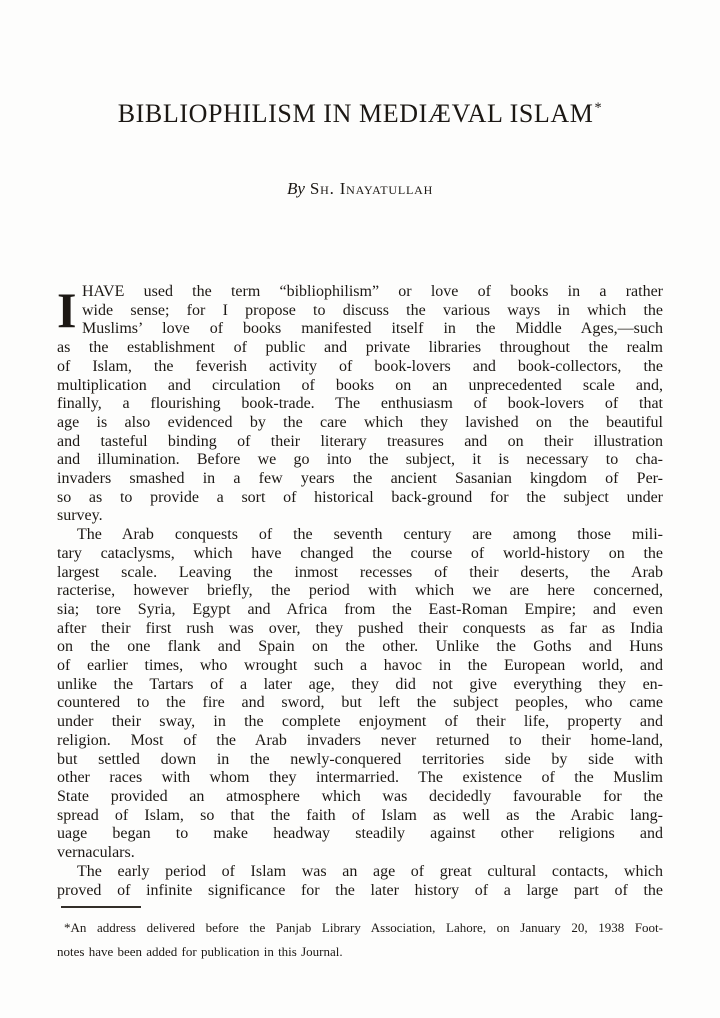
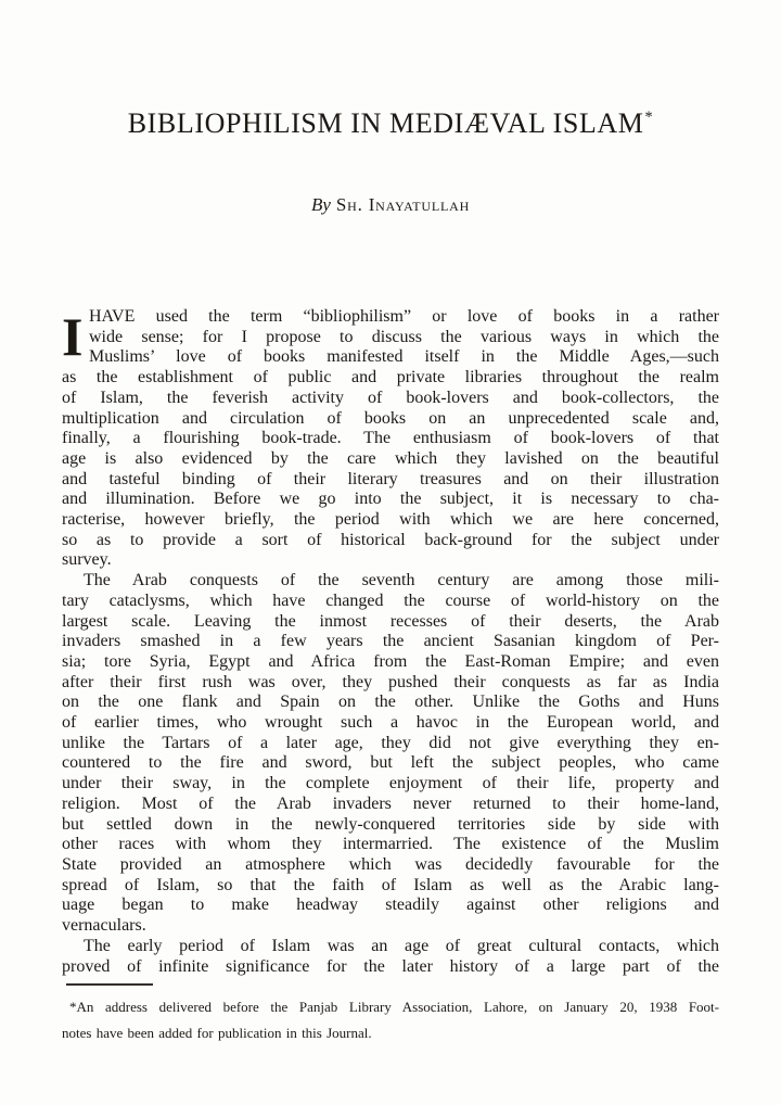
  BIBLIOPHILISM IN MEDIÆVAL ISLAM*
  By Sh. Inayatullah
  I
  HAVE used the term “bibliophilism” or love of books in a rather
  wide sense; for I propose to discuss the various ways in which the
  Muslims’ love of books manifested itself in the Middle Ages,—such
  as the establishment of public and private libraries throughout the realm
  of Islam, the feverish activity of book-lovers and book-collectors, the
  multiplication and circulation of books on an unprecedented scale and,
  finally, a flourishing book-trade. The enthusiasm of book-lovers of that
  age is also evidenced by the care which they lavished on the beautiful
  and tasteful binding of their literary treasures and on their illustration
  and illumination. Before we go into the subject, it is necessary to cha-
- invaders smashed in a few years the ancient Sasanian kingdom of Per-
+ racterise, however briefly, the period with which we are here concerned,
  so as to provide a sort of historical back-ground for the subject under
  survey.
  The Arab conquests of the seventh century are among those mili-
  tary cataclysms, which have changed the course of world-history on the
  largest scale. Leaving the inmost recesses of their deserts, the Arab
- racterise, however briefly, the period with which we are here concerned,
+ invaders smashed in a few years the ancient Sasanian kingdom of Per-
  sia; tore Syria, Egypt and Africa from the East-Roman Empire; and even
  after their first rush was over, they pushed their conquests as far as India
  on the one flank and Spain on the other. Unlike the Goths and Huns
  of earlier times, who wrought such a havoc in the European world, and
  unlike the Tartars of a later age, they did not give everything they en-
  countered to the fire and sword, but left the subject peoples, who came
  under their sway, in the complete enjoyment of their life, property and
  religion. Most of the Arab invaders never returned to their home-land,
  but settled down in the newly-conquered territories side by side with
  other races with whom they intermarried. The existence of the Muslim
  State provided an atmosphere which was decidedly favourable for the
  spread of Islam, so that the faith of Islam as well as the Arabic lang-
  uage began to make headway steadily against other religions and
  vernaculars.
  The early period of Islam was an age of great cultural contacts, which
  proved of infinite significance for the later history of a large part of the
  *An address delivered before the Panjab Library Association, Lahore, on January 20, 1938 Foot-
  notes have been added for publication in this Journal.
